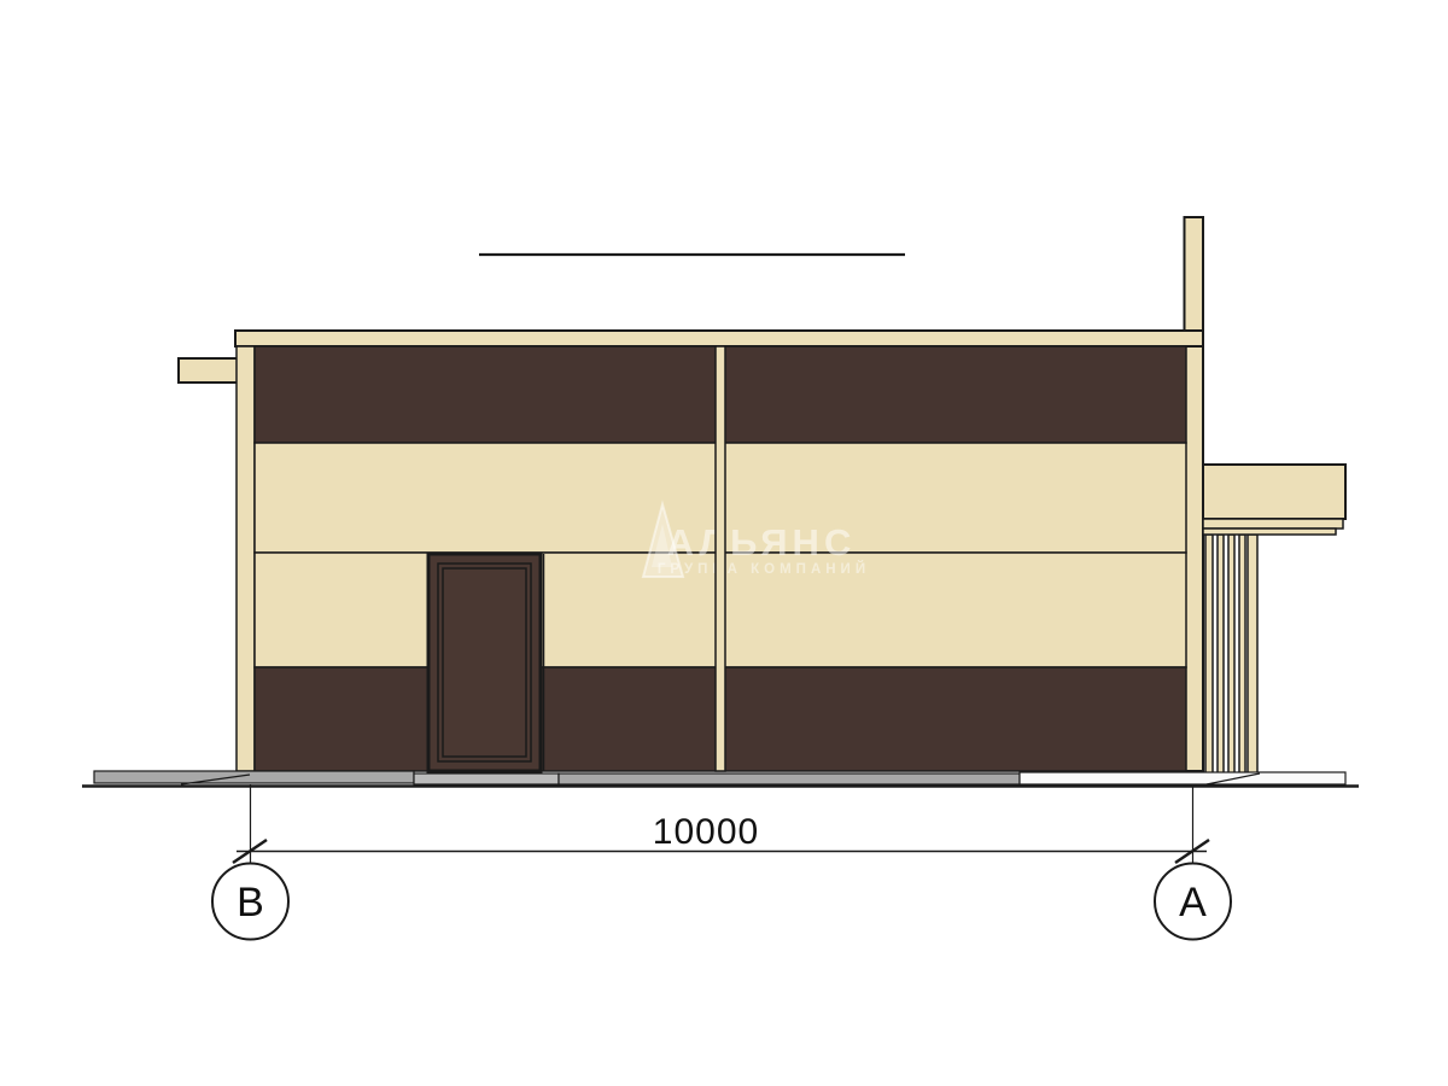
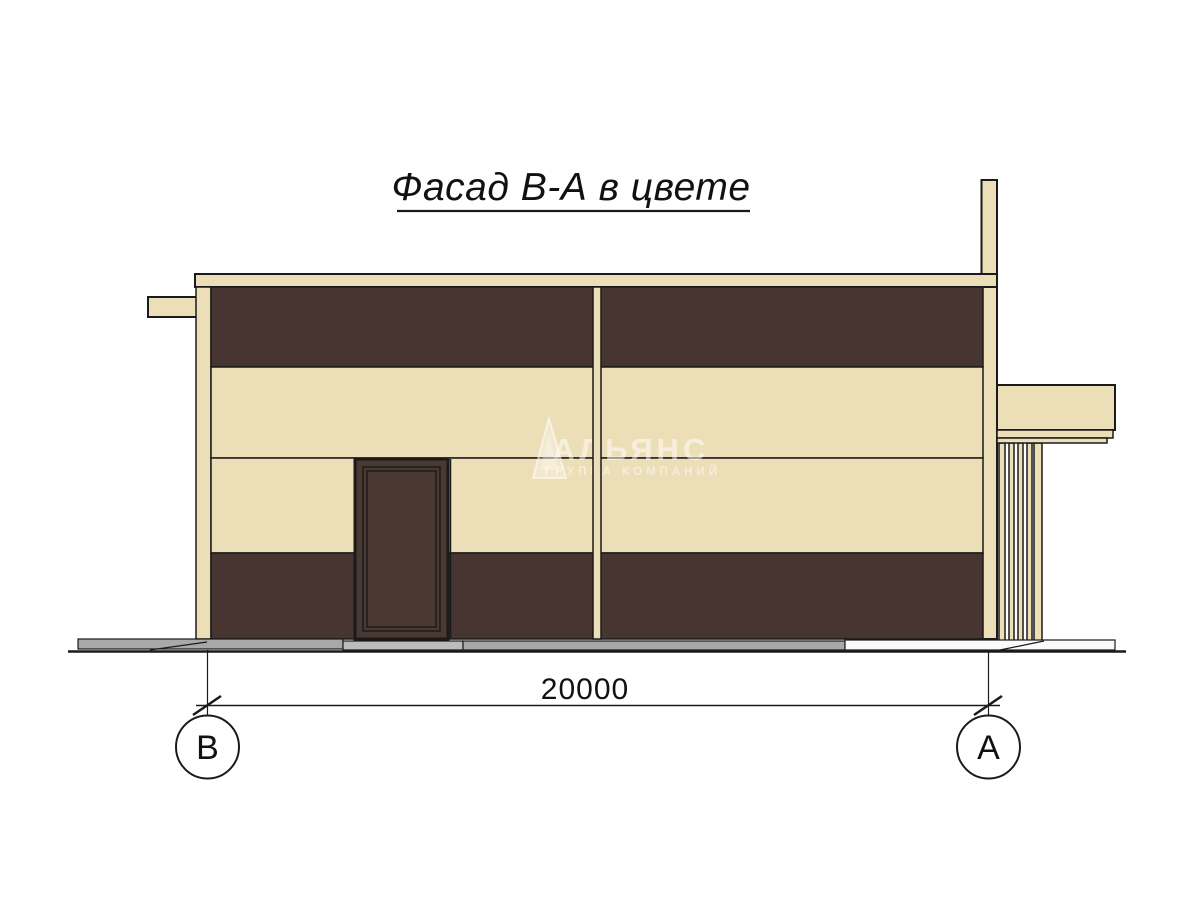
+ Фасад В-А в цвете
  АЬЯНС
  ГРУПА КОМПАНИЙ
- 10000
+ 20000
  В
  А
